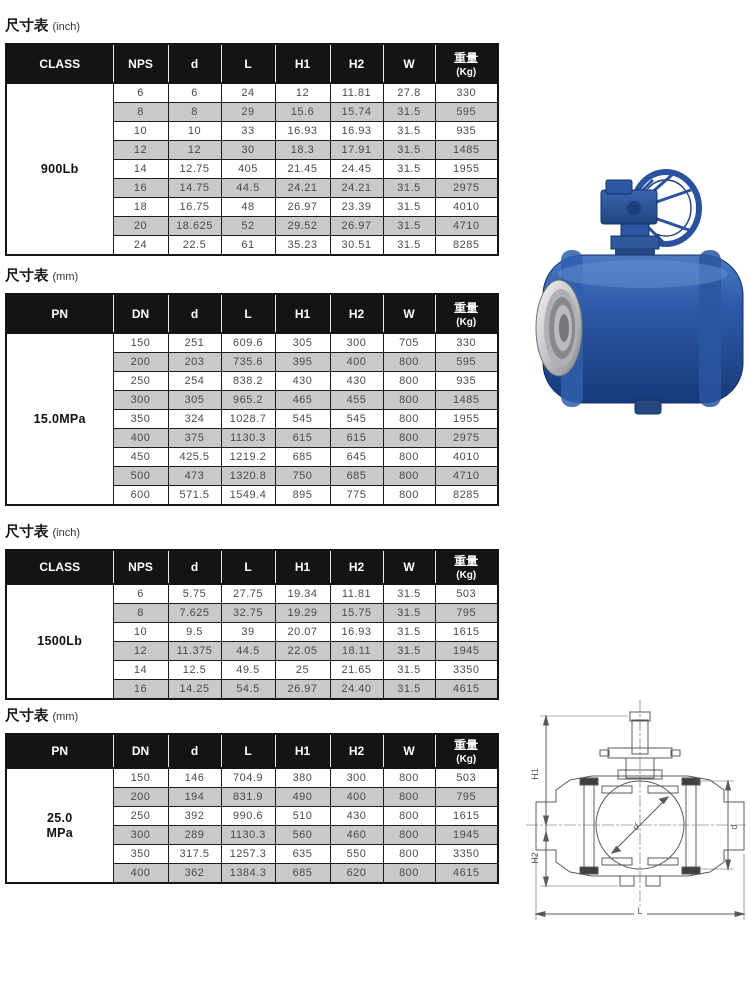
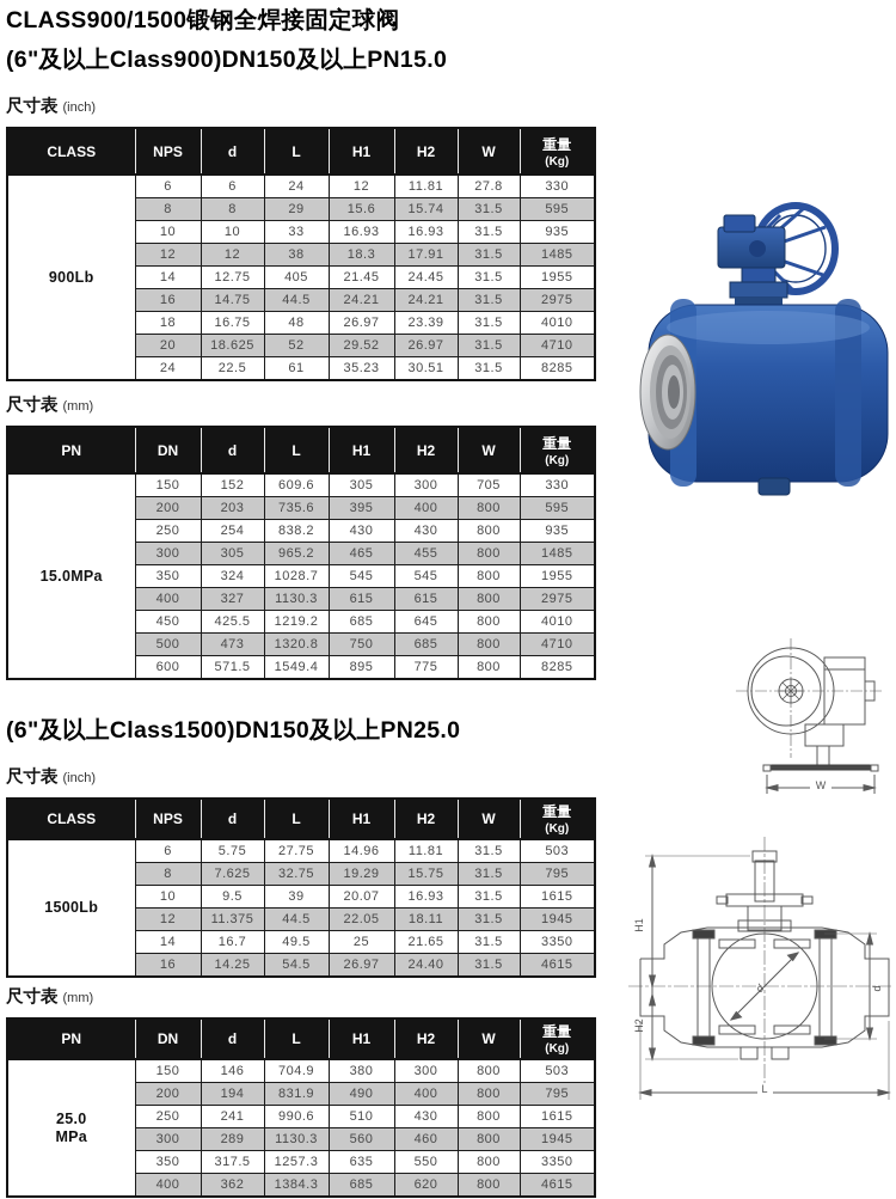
+ CLASS900/1500锻钢全焊接固定球阀
+ (6"及以上Class900)DN150及以上PN15.0
  尺寸表 (inch)
  CLASS	NPS	d	L	H1	H2	W	重量(Kg)
  900Lb	6	6	24	12	11.81	27.8	330
  8	8	29	15.6	15.74	31.5	595
  10	10	33	16.93	16.93	31.5	935
- 12	12	30	18.3	17.91	31.5	1485
+ 12	12	38	18.3	17.91	31.5	1485
  14	12.75	405	21.45	24.45	31.5	1955
  16	14.75	44.5	24.21	24.21	31.5	2975
  18	16.75	48	26.97	23.39	31.5	4010
  20	18.625	52	29.52	26.97	31.5	4710
  24	22.5	61	35.23	30.51	31.5	8285
  尺寸表 (mm)
  PN	DN	d	L	H1	H2	W	重量(Kg)
- 15.0MPa	150	251	609.6	305	300	705	330
+ 15.0MPa	150	152	609.6	305	300	705	330
  200	203	735.6	395	400	800	595
  250	254	838.2	430	430	800	935
  300	305	965.2	465	455	800	1485
  350	324	1028.7	545	545	800	1955
- 400	375	1130.3	615	615	800	2975
+ 400	327	1130.3	615	615	800	2975
  450	425.5	1219.2	685	645	800	4010
  500	473	1320.8	750	685	800	4710
  600	571.5	1549.4	895	775	800	8285
+ (6"及以上Class1500)DN150及以上PN25.0
  尺寸表 (inch)
  CLASS	NPS	d	L	H1	H2	W	重量(Kg)
- 1500Lb	6	5.75	27.75	19.34	11.81	31.5	503
+ 1500Lb	6	5.75	27.75	14.96	11.81	31.5	503
  8	7.625	32.75	19.29	15.75	31.5	795
  10	9.5	39	20.07	16.93	31.5	1615
  12	11.375	44.5	22.05	18.11	31.5	1945
- 14	12.5	49.5	25	21.65	31.5	3350
+ 14	16.7	49.5	25	21.65	31.5	3350
  16	14.25	54.5	26.97	24.40	31.5	4615
  尺寸表 (mm)
  PN	DN	d	L	H1	H2	W	重量(Kg)
  25.0MPa	150	146	704.9	380	300	800	503
  200	194	831.9	490	400	800	795
- 250	392	990.6	510	430	800	1615
+ 250	241	990.6	510	430	800	1615
  300	289	1130.3	560	460	800	1945
  350	317.5	1257.3	635	550	800	3350
  400	362	1384.3	685	620	800	4615
+ W
  L
